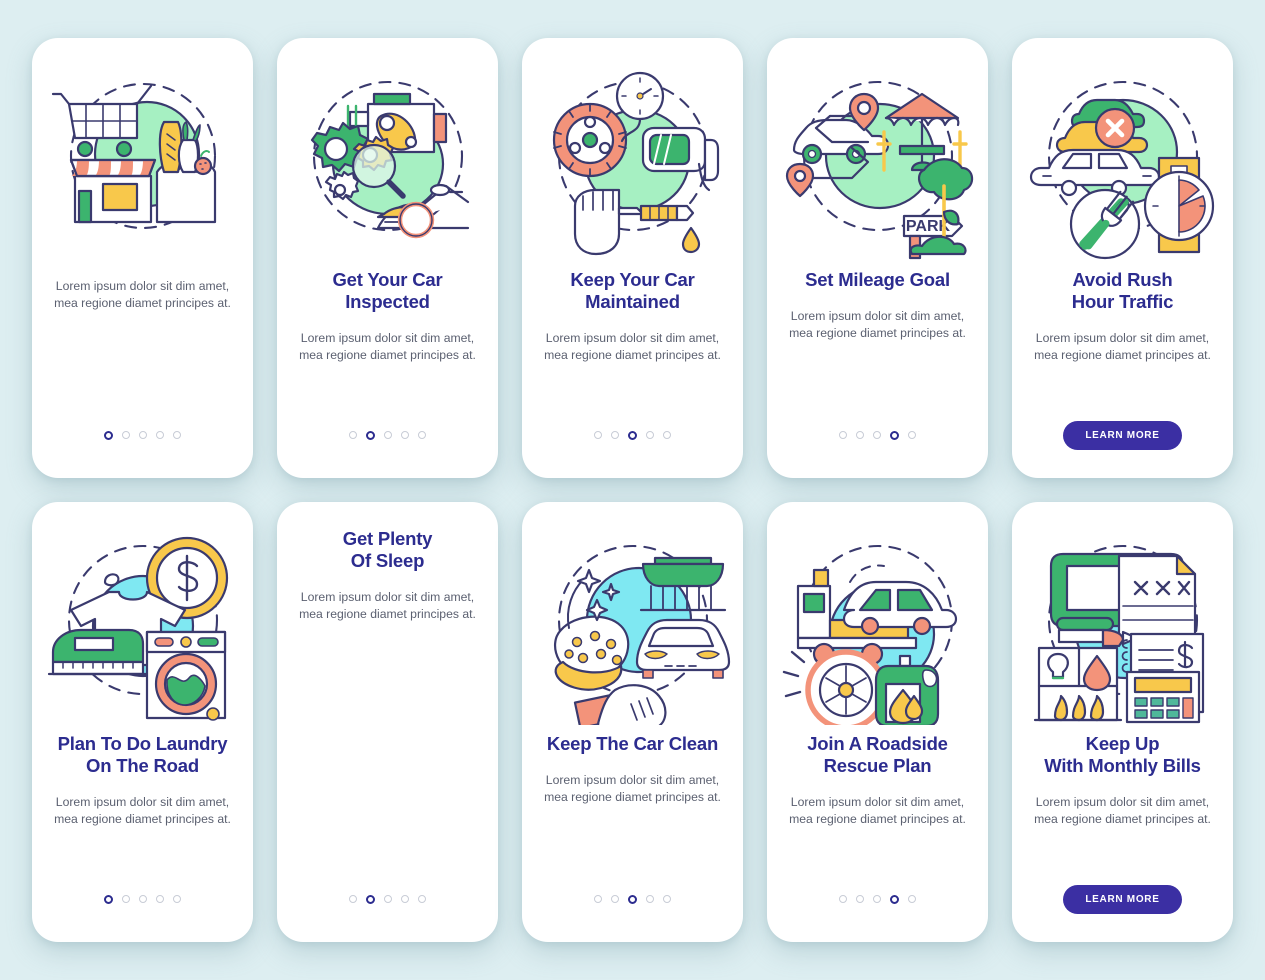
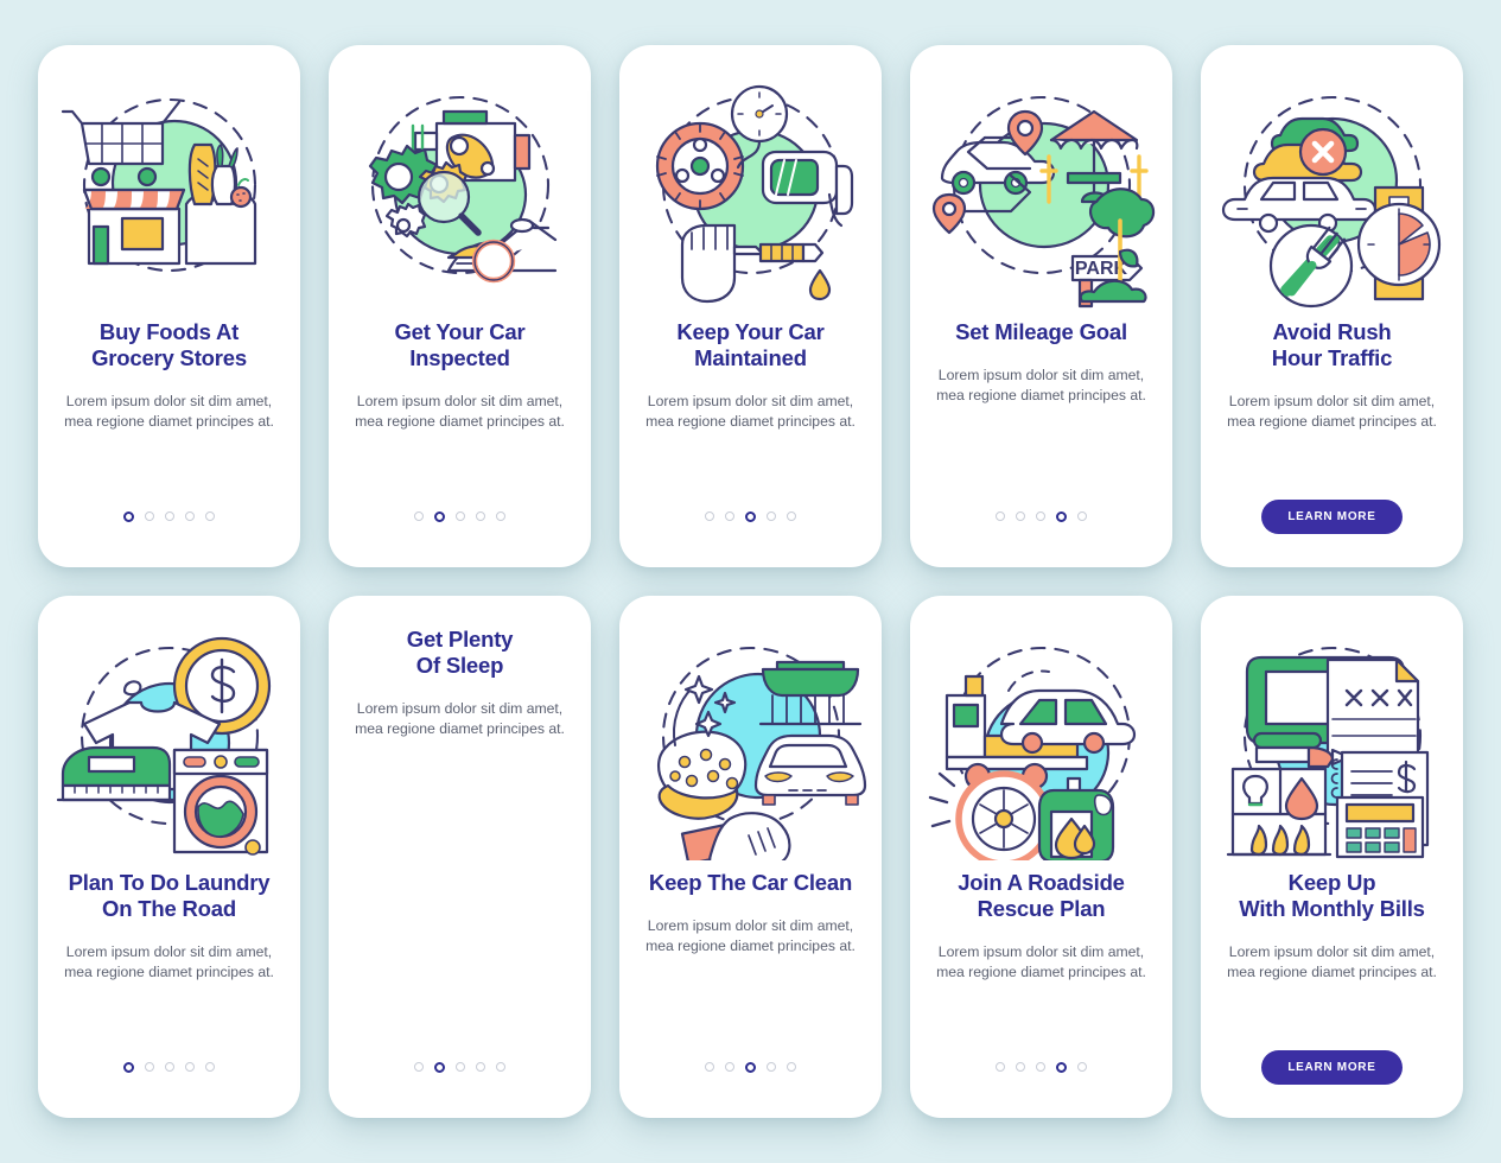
+ Buy Foods At
+ Grocery Stores
  Lorem ipsum dolor sit dim amet, mea regione diamet principes at.
  Get Your Car
  Inspected
  Lorem ipsum dolor sit dim amet, mea regione diamet principes at.
  Keep Your Car
  Maintained
  Lorem ipsum dolor sit dim amet, mea regione diamet principes at.
  PAR
  Set Mileage Goal
  Lorem ipsum dolor sit dim amet, mea regione diamet principes at.
  Avoid Rush
  Hour Traffic
  Lorem ipsum dolor sit dim amet, mea regione diamet principes at.
  LEARN MORE
  Plan To Do Laundry
  On The Road
  Lorem ipsum dolor sit dim amet, mea regione diamet principes at.
  Get Plenty
  Of Sleep
  Lorem ipsum dolor sit dim amet, mea regione diamet principes at.
  Keep The Car Clean
  Lorem ipsum dolor sit dim amet, mea regione diamet principes at.
  Join A Roadside
  Rescue Plan
  Lorem ipsum dolor sit dim amet, mea regione diamet principes at.
  Keep Up
  With Monthly Bills
  Lorem ipsum dolor sit dim amet, mea regione diamet principes at.
  LEARN MORE
